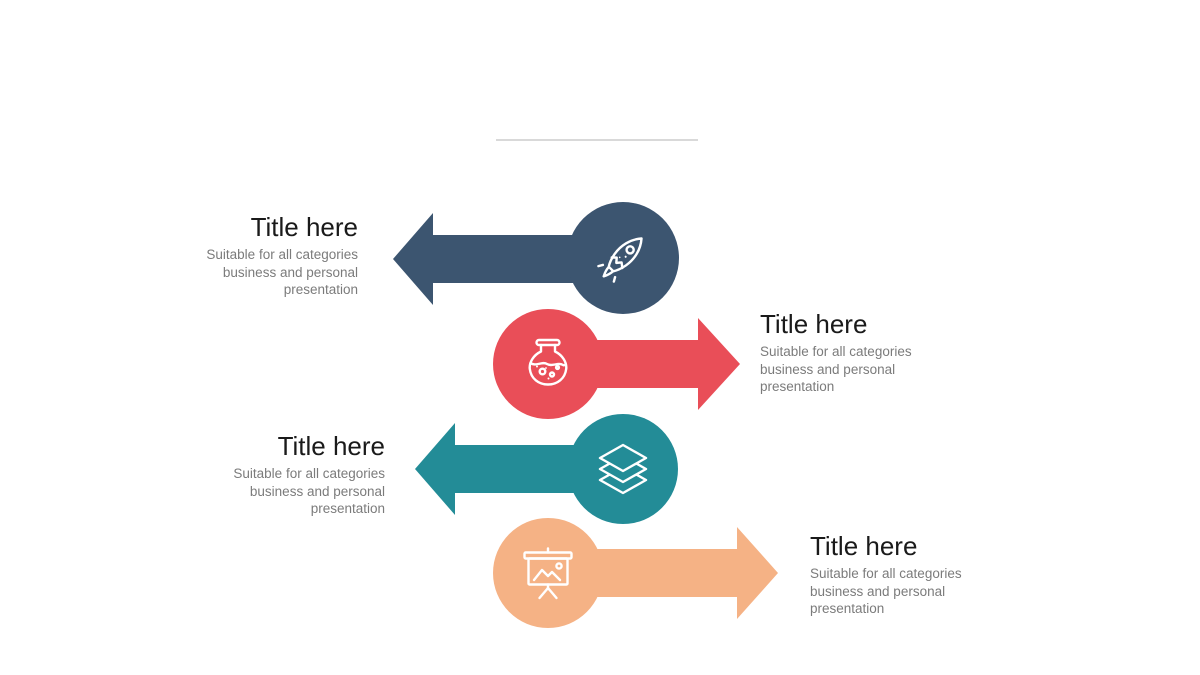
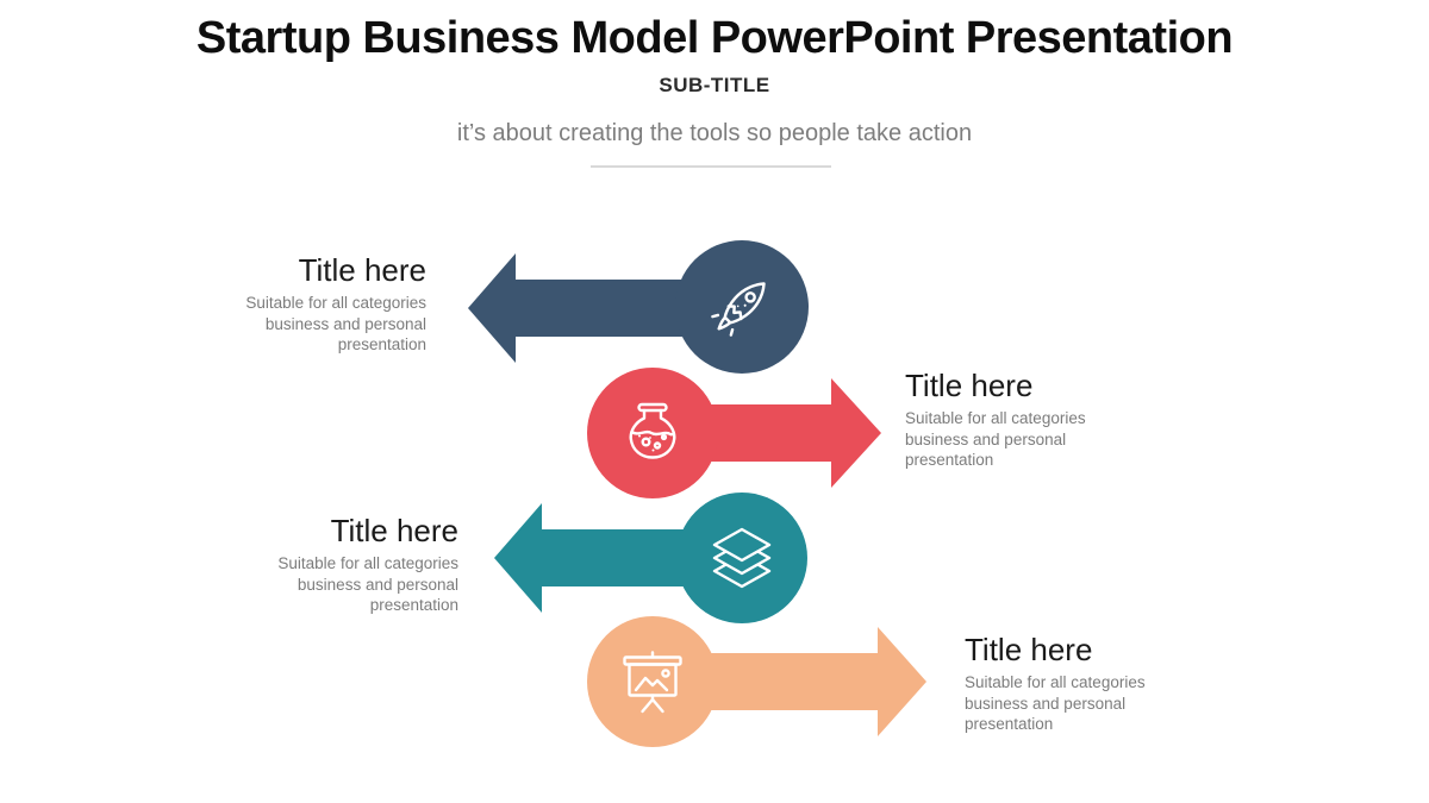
+ Startup Business Model PowerPoint Presentation
+ SUB-TITLE
+ it’s about creating the tools so people take action
  Title here
  Suitable for all categories business and personal presentation
  Title here
  Suitable for all categories business and personal presentation
  Title here
  Suitable for all categories business and personal presentation
  Title here
  Suitable for all categories business and personal presentation
